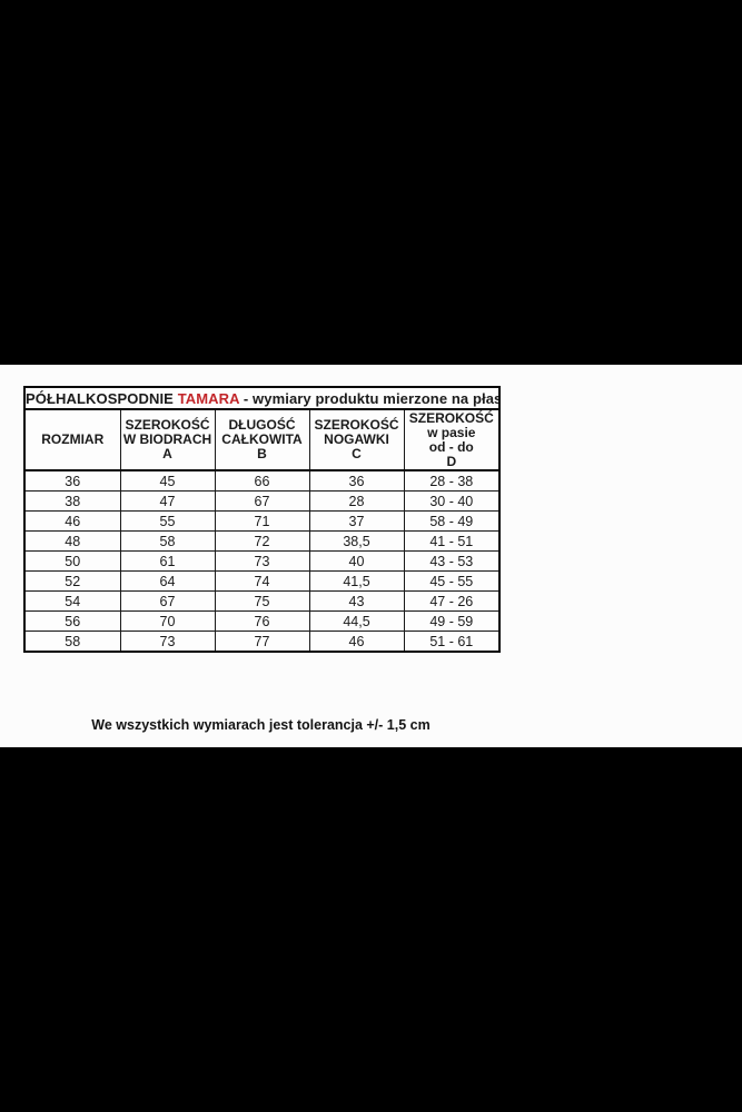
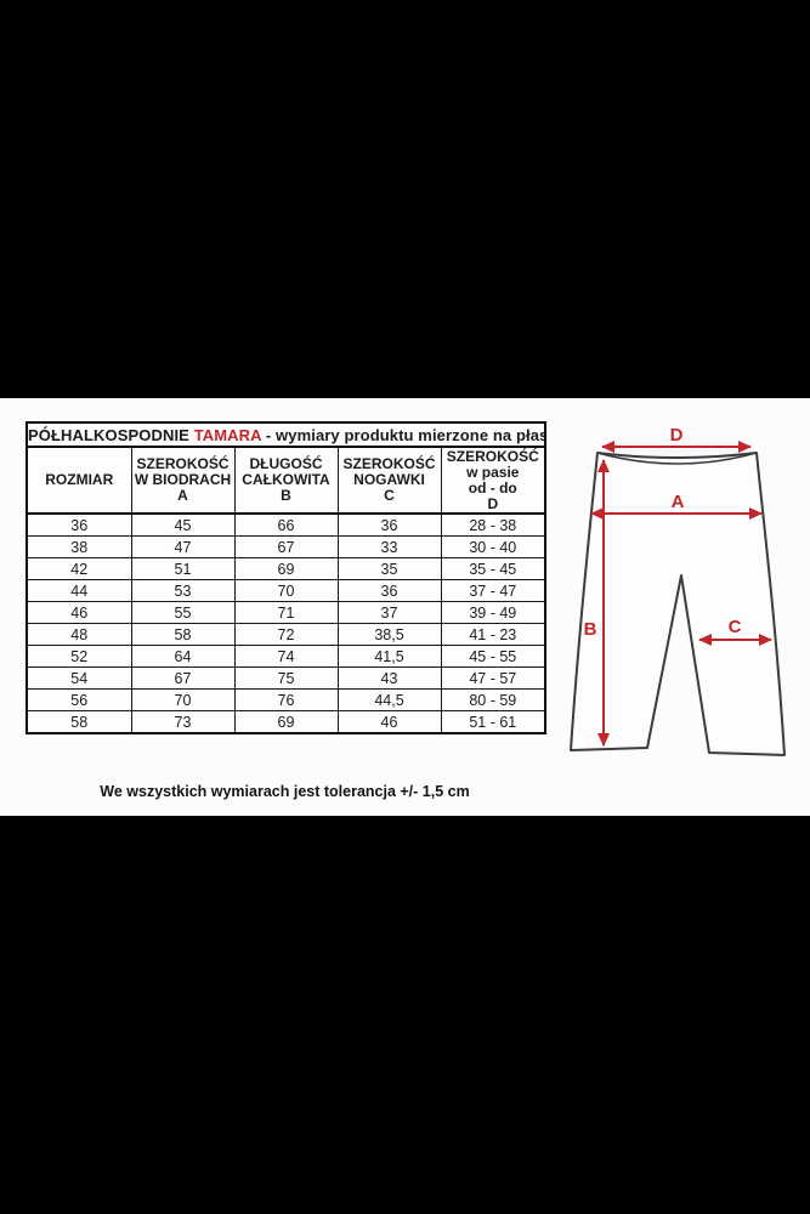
  PÓŁHALKOSPODNIE TAMARA - wymiary produktu mierzone na płas
  ROZMIAR	SZEROKOŚĆ W BIODRACH A	DŁUGOŚĆ CAŁKOWITA B	SZEROKOŚĆ NOGAWKI C	SZEROKOŚĆ w pasie od - do D
  36	45	66	36	28 - 38
- 38	47	67	28	30 - 40
+ 38	47	67	33	30 - 40
+ 42	51	69	35	35 - 45
+ 44	53	70	36	37 - 47
- 46	55	71	37	58 - 49
+ 46	55	71	37	39 - 49
- 48	58	72	38,5	41 - 51
+ 48	58	72	38,5	41 - 23
- 50	61	73	40	43 - 53
  52	64	74	41,5	45 - 55
- 54	67	75	43	47 - 26
+ 54	67	75	43	47 - 57
- 56	70	76	44,5	49 - 59
+ 56	70	76	44,5	80 - 59
- 58	73	77	46	51 - 61
+ 58	73	69	46	51 - 61
  We wszystkich wymiarach jest tolerancja +/- 1,5 cm
+ D
+ A
+ B
+ C
